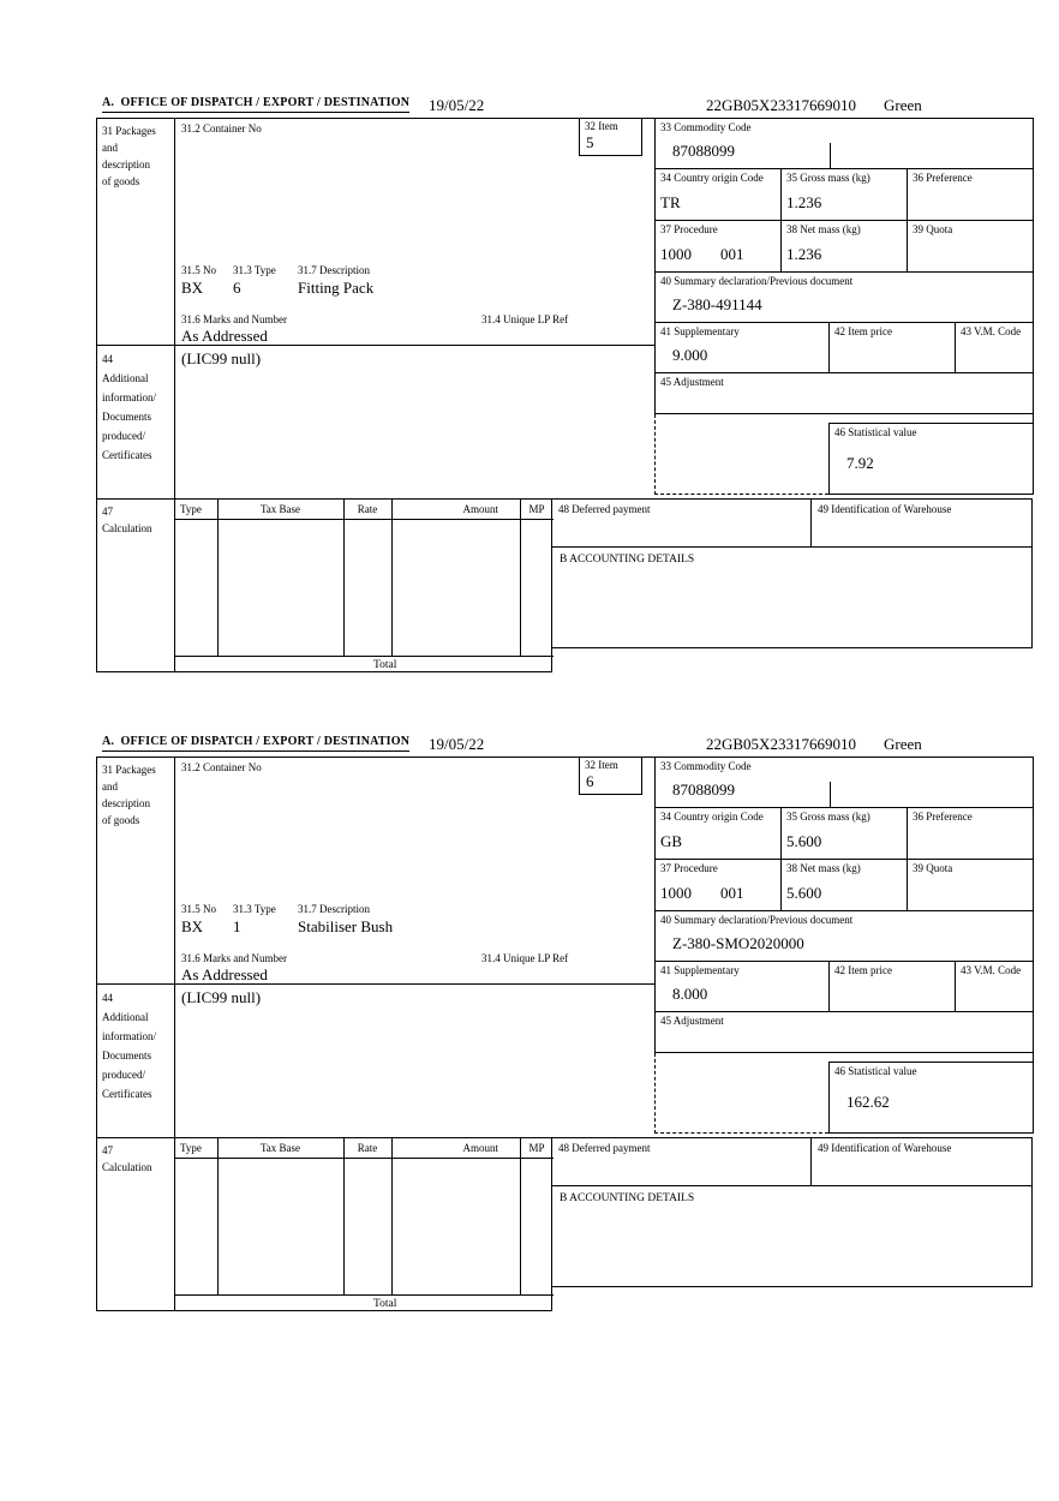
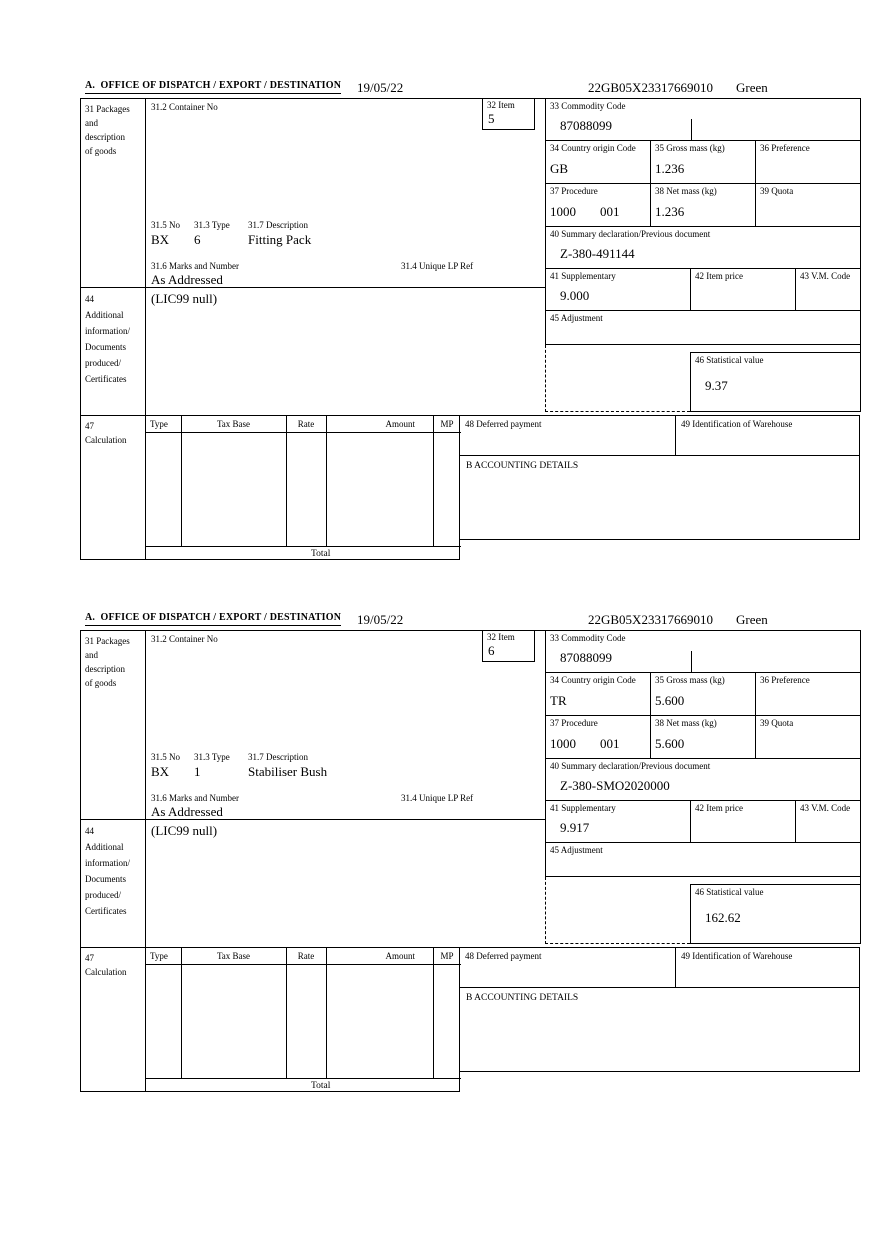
  A. OFFICE OF DISPATCH / EXPORT / DESTINATION
  19/05/22
  22GB05X23317669010
  Green
  31 Packages
  and
  description
  of goods
  44
  Additional
  information/
  Documents
  produced/
  Certificates
  47
  Calculation
  31.2 Container No
  31.5 No
  31.3 Type
  31.7 Description
  BX
  6
  Fitting Pack
  31.6 Marks and Number
  31.4 Unique LP Ref
  As Addressed
  32 Item
  5
  (LIC99 null)
  33 Commodity Code
  87088099
  34 Country origin Code
- TR
+ GB
  35 Gross mass (kg)
  1.236
  36 Preference
  37 Procedure
  1000
  001
  38 Net mass (kg)
  1.236
  39 Quota
  40 Summary declaration/Previous document
  Z-380-491144
  41 Supplementary
  9.000
  42 Item price
  43 V.M. Code
  45 Adjustment
  46 Statistical value
- 7.92
+ 9.37
  Type
  Tax Base
  Rate
  Amount
  MP
  Total
  48 Deferred payment
  49 Identification of Warehouse
  B ACCOUNTING DETAILS
  A. OFFICE OF DISPATCH / EXPORT / DESTINATION
  19/05/22
  22GB05X23317669010
  Green
  31 Packages
  and
  description
  of goods
  44
  Additional
  information/
  Documents
  produced/
  Certificates
  47
  Calculation
  31.2 Container No
  31.5 No
  31.3 Type
  31.7 Description
  BX
  1
  Stabiliser Bush
  31.6 Marks and Number
  31.4 Unique LP Ref
  As Addressed
  32 Item
  6
  (LIC99 null)
  33 Commodity Code
  87088099
  34 Country origin Code
- GB
+ TR
  35 Gross mass (kg)
  5.600
  36 Preference
  37 Procedure
  1000
  001
  38 Net mass (kg)
  5.600
  39 Quota
  40 Summary declaration/Previous document
  Z-380-SMO2020000
  41 Supplementary
- 8.000
+ 9.917
  42 Item price
  43 V.M. Code
  45 Adjustment
  46 Statistical value
  162.62
  Type
  Tax Base
  Rate
  Amount
  MP
  Total
  48 Deferred payment
  49 Identification of Warehouse
  B ACCOUNTING DETAILS
